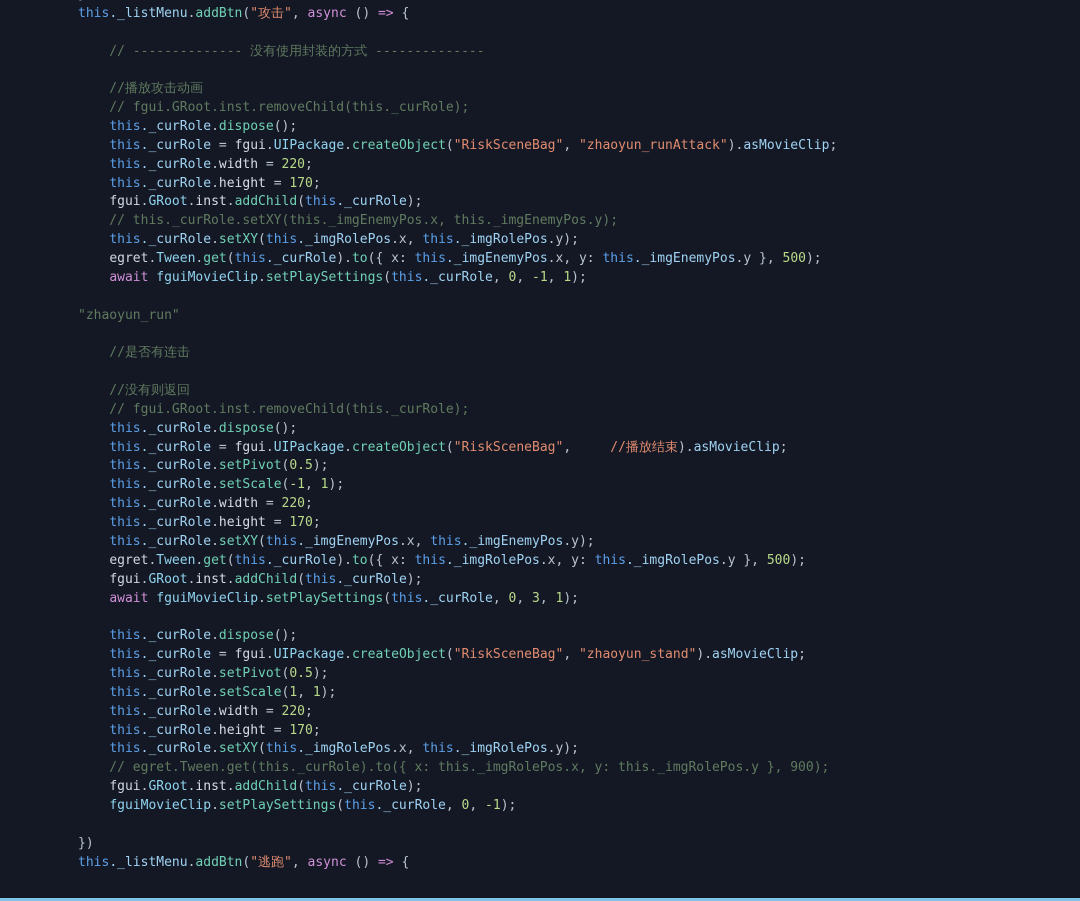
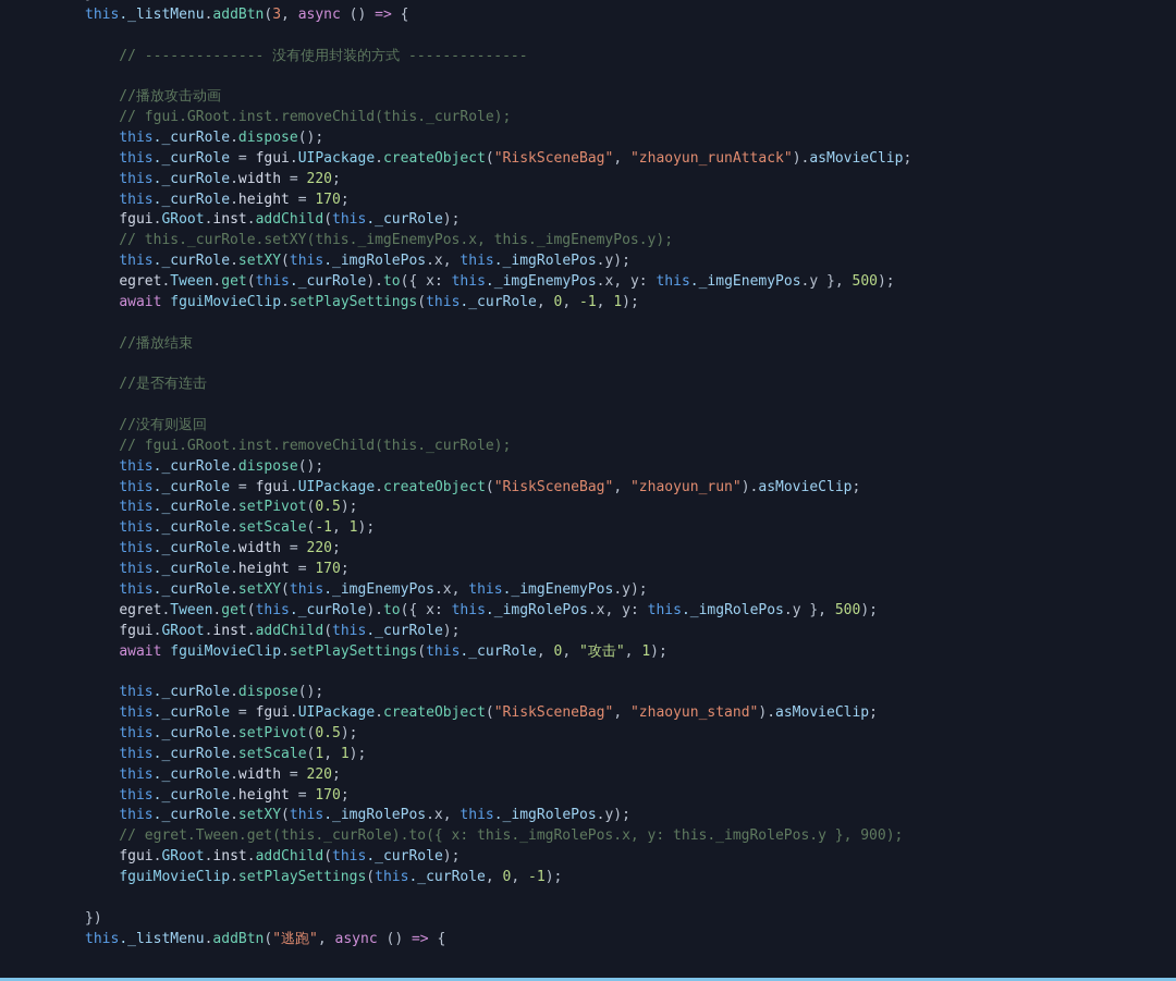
- this._listMenu.addBtn("攻击", async () => {
+ this._listMenu.addBtn(3, async () => {
  // -------------- 没有使用封装的方式 --------------
  //播放攻击动画
  // fgui.GRoot.inst.removeChild(this._curRole);
  this._curRole.dispose();
  this._curRole = fgui.UIPackage.createObject("RiskSceneBag", "zhaoyun_runAttack").asMovieClip;
  this._curRole.width = 220;
  this._curRole.height = 170;
  fgui.GRoot.inst.addChild(this._curRole);
  // this._curRole.setXY(this._imgEnemyPos.x, this._imgEnemyPos.y);
  this._curRole.setXY(this._imgRolePos.x, this._imgRolePos.y);
  egret.Tween.get(this._curRole).to({ x: this._imgEnemyPos.x, y: this._imgEnemyPos.y }, 500);
  await fguiMovieClip.setPlaySettings(this._curRole, 0, -1, 1);
- "zhaoyun_run"
+ //播放结束
  //是否有连击
  //没有则返回
  // fgui.GRoot.inst.removeChild(this._curRole);
  this._curRole.dispose();
- this._curRole = fgui.UIPackage.createObject("RiskSceneBag", //播放结束).asMovieClip;
+ this._curRole = fgui.UIPackage.createObject("RiskSceneBag", "zhaoyun_run").asMovieClip;
  this._curRole.setPivot(0.5);
  this._curRole.setScale(-1, 1);
  this._curRole.width = 220;
  this._curRole.height = 170;
  this._curRole.setXY(this._imgEnemyPos.x, this._imgEnemyPos.y);
  egret.Tween.get(this._curRole).to({ x: this._imgRolePos.x, y: this._imgRolePos.y }, 500);
  fgui.GRoot.inst.addChild(this._curRole);
- await fguiMovieClip.setPlaySettings(this._curRole, 0, 3, 1);
+ await fguiMovieClip.setPlaySettings(this._curRole, 0, "攻击", 1);
  this._curRole.dispose();
  this._curRole = fgui.UIPackage.createObject("RiskSceneBag", "zhaoyun_stand").asMovieClip;
  this._curRole.setPivot(0.5);
  this._curRole.setScale(1, 1);
  this._curRole.width = 220;
  this._curRole.height = 170;
  this._curRole.setXY(this._imgRolePos.x, this._imgRolePos.y);
  // egret.Tween.get(this._curRole).to({ x: this._imgRolePos.x, y: this._imgRolePos.y }, 900);
  fgui.GRoot.inst.addChild(this._curRole);
  fguiMovieClip.setPlaySettings(this._curRole, 0, -1);
  })
  this._listMenu.addBtn("逃跑", async () => {
